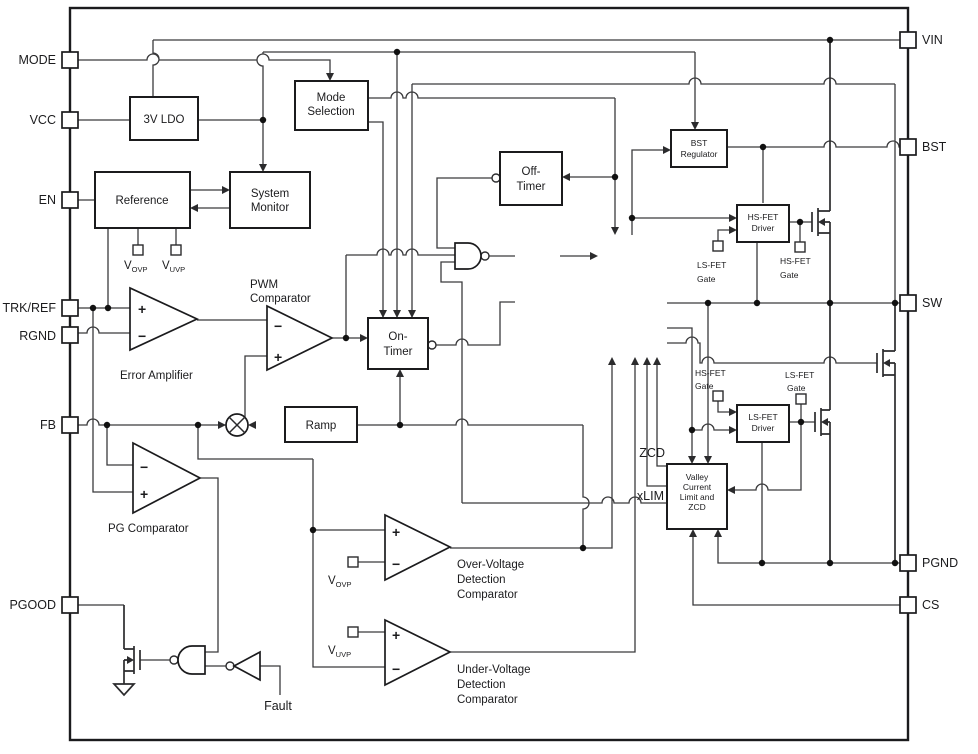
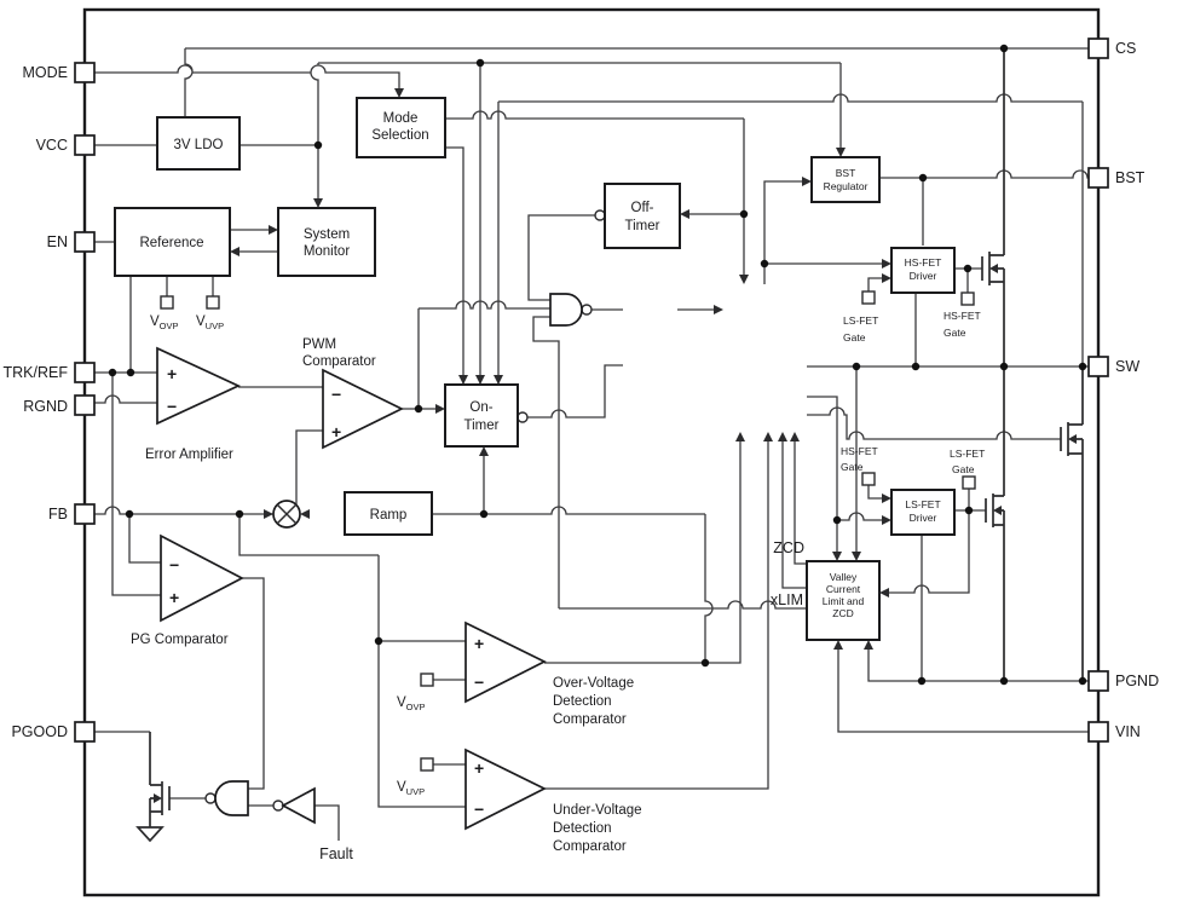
  3V LDO
  Mode
  Selection
  Reference
  System
  Monitor
  Off-
  Timer
  On-
  Timer
  BST
  Regulator
  HS-FET
  Driver
  LS-FET
  Driver
  Valley
  Current
  Limit and
  ZCD
  Ramp
  +
  −
  Error Amplifier
  −
  +
  PWM
  Comparator
  −
  +
  PG Comparator
  +
  −
  Over-Voltage
  Detection
  Comparator
  +
  −
  Under-Voltage
  Detection
  Comparator
  VOVP
  VUVP
  VOVP
  VUVP
  LS-FET
  Gate
  HS-FET
  Gate
  HS-FET
  Gate
  LS-FET
  Gate
  ZCD
  xLIM
  Fault
  MODE
  VCC
  EN
  TRK/REF
  RGND
  FB
  PGOOD
- VIN
+ CS
  BST
  SW
  PGND
- CS
+ VIN
